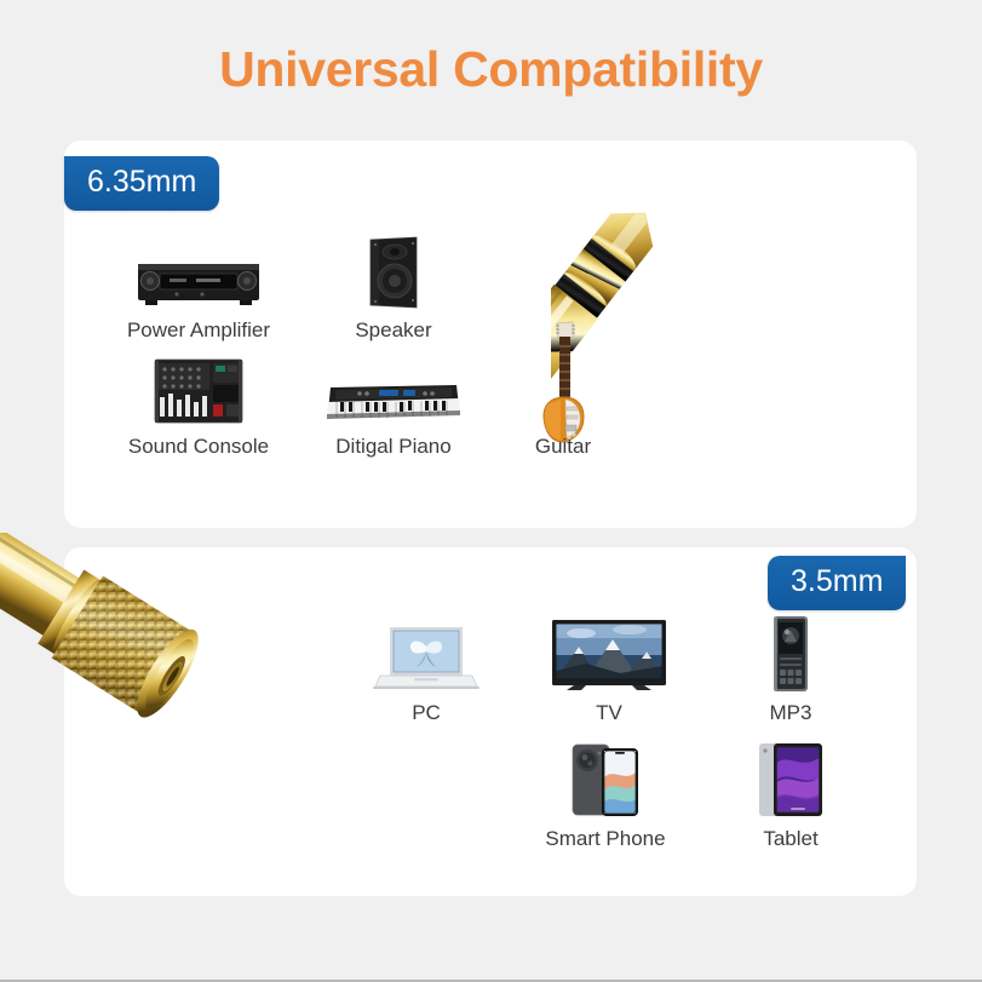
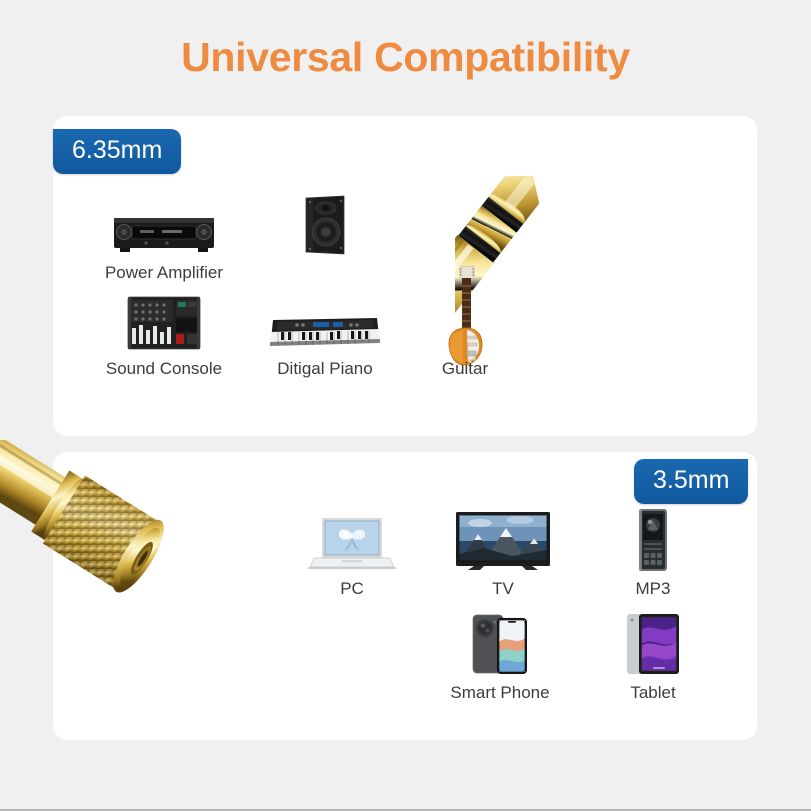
  Universal Compatibility
  6.35mm
  Power Amplifier
- Speaker
  Sound Console
  Ditigal Piano
  Guitar
  3.5mm
  PC
  TV
  MP3
  Smart Phone
  Tablet
